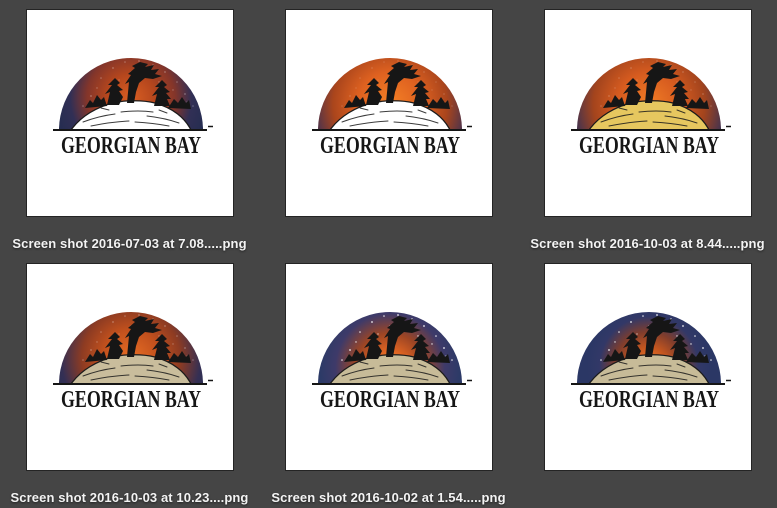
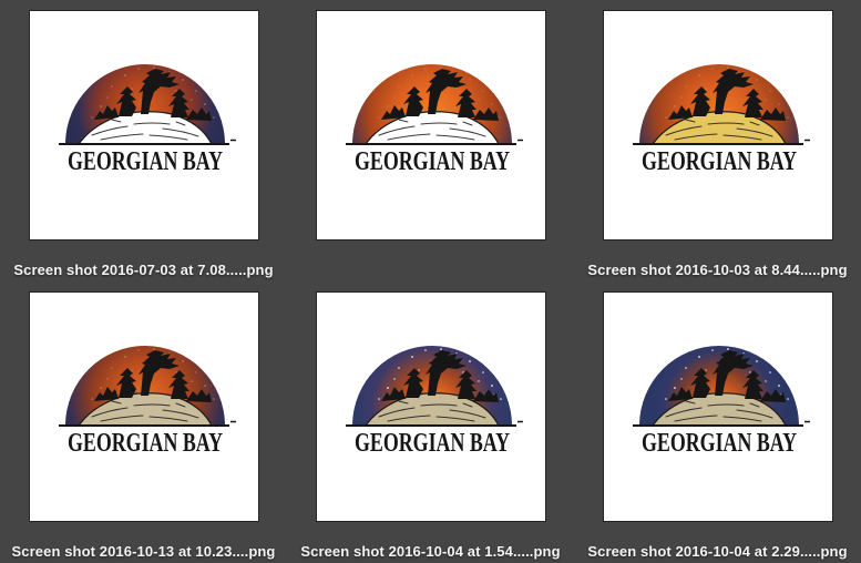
  GEORGIAN BAY
  Screen shot 2016-07-03 at 7.08.....png
  GEORGIAN BAY
  GEORGIAN BAY
  Screen shot 2016-10-03 at 8.44.....png
  GEORGIAN BAY
- Screen shot 2016-10-03 at 10.23....png
+ Screen shot 2016-10-13 at 10.23....png
  GEORGIAN BAY
- Screen shot 2016-10-02 at 1.54.....png
+ Screen shot 2016-10-04 at 1.54.....png
  GEORGIAN BAY
+ Screen shot 2016-10-04 at 2.29.....png
